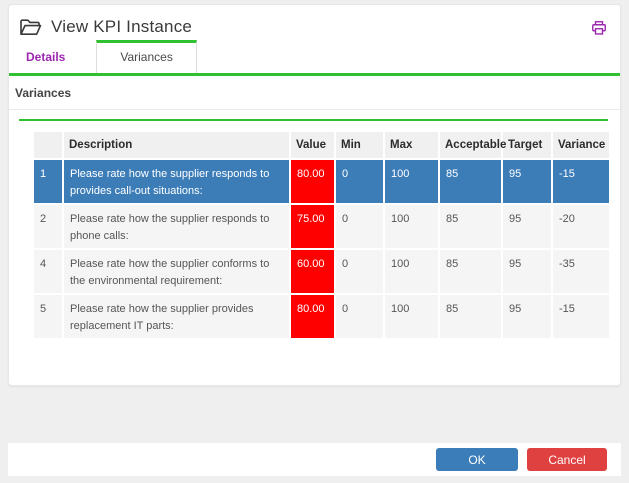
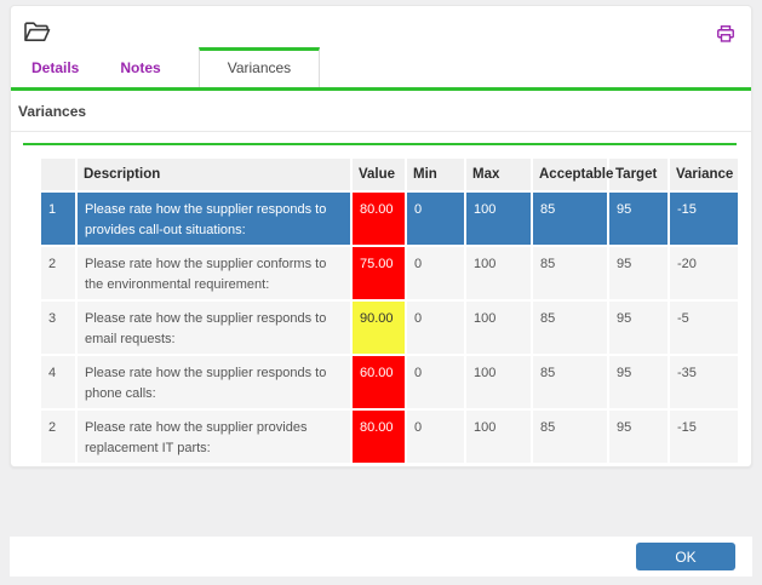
- View KPI Instance
  Details
+ Notes
  Variances
  Variances
  	Description	Value	Min	Max	Acceptable	Target	Variance
  1	Please rate how the supplier responds to provides call-out situations:	80.00	0	100	85	95	-15
- 2	Please rate how the supplier responds to phone calls:	75.00	0	100	85	95	-20
+ 2	Please rate how the supplier conforms to the environmental requirement:	75.00	0	100	85	95	-20
+ 3	Please rate how the supplier responds to email requests:	90.00	0	100	85	95	-5
- 4	Please rate how the supplier conforms to the environmental requirement:	60.00	0	100	85	95	-35
+ 4	Please rate how the supplier responds to phone calls:	60.00	0	100	85	95	-35
- 5	Please rate how the supplier provides replacement IT parts:	80.00	0	100	85	95	-15
+ 2	Please rate how the supplier provides replacement IT parts:	80.00	0	100	85	95	-15
  OK
- Cancel
